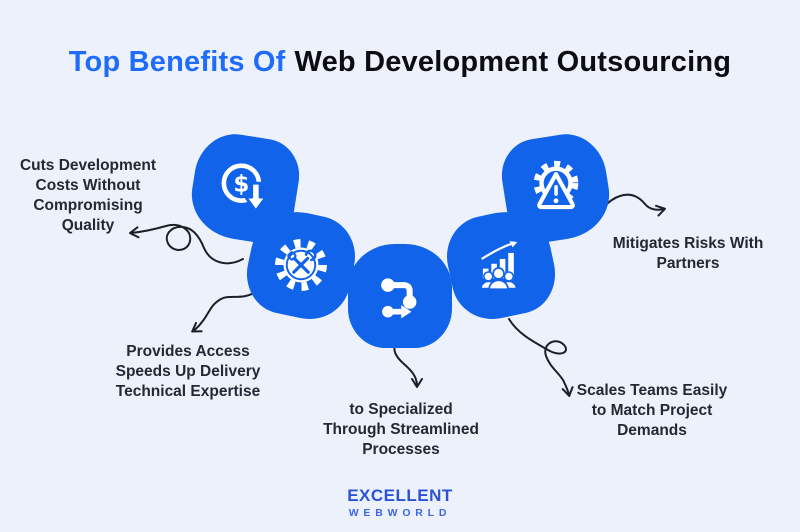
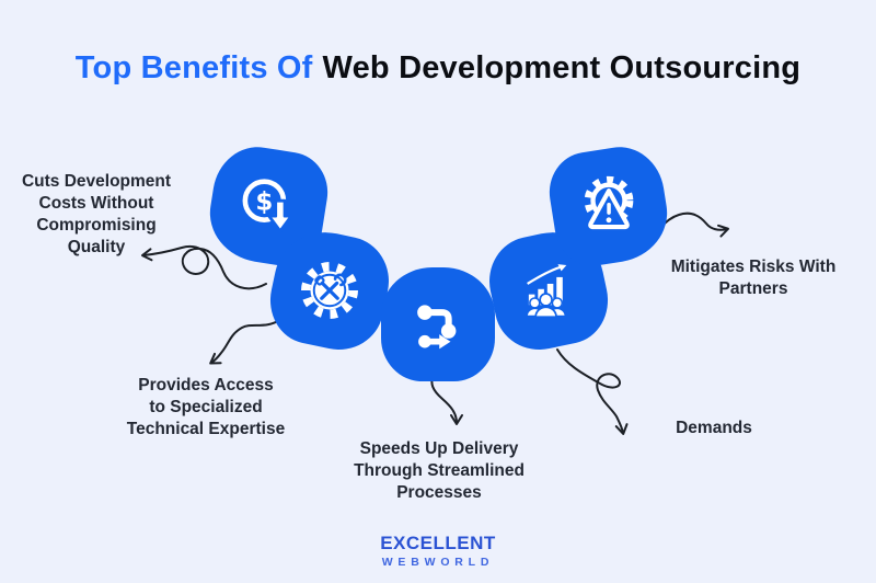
  Top Benefits Of Web Development Outsourcing
  Cuts Development
  Costs Without
  Compromising
  Quality
  Provides Access
- Speeds Up Delivery
+ to Specialized
  Technical Expertise
- to Specialized
+ Speeds Up Delivery
  Through Streamlined
  Processes
- Scales Teams Easily
- to Match Project
  Demands
  Mitigates Risks With
  Partners
  EXCELLENT
  WEBWORLD
